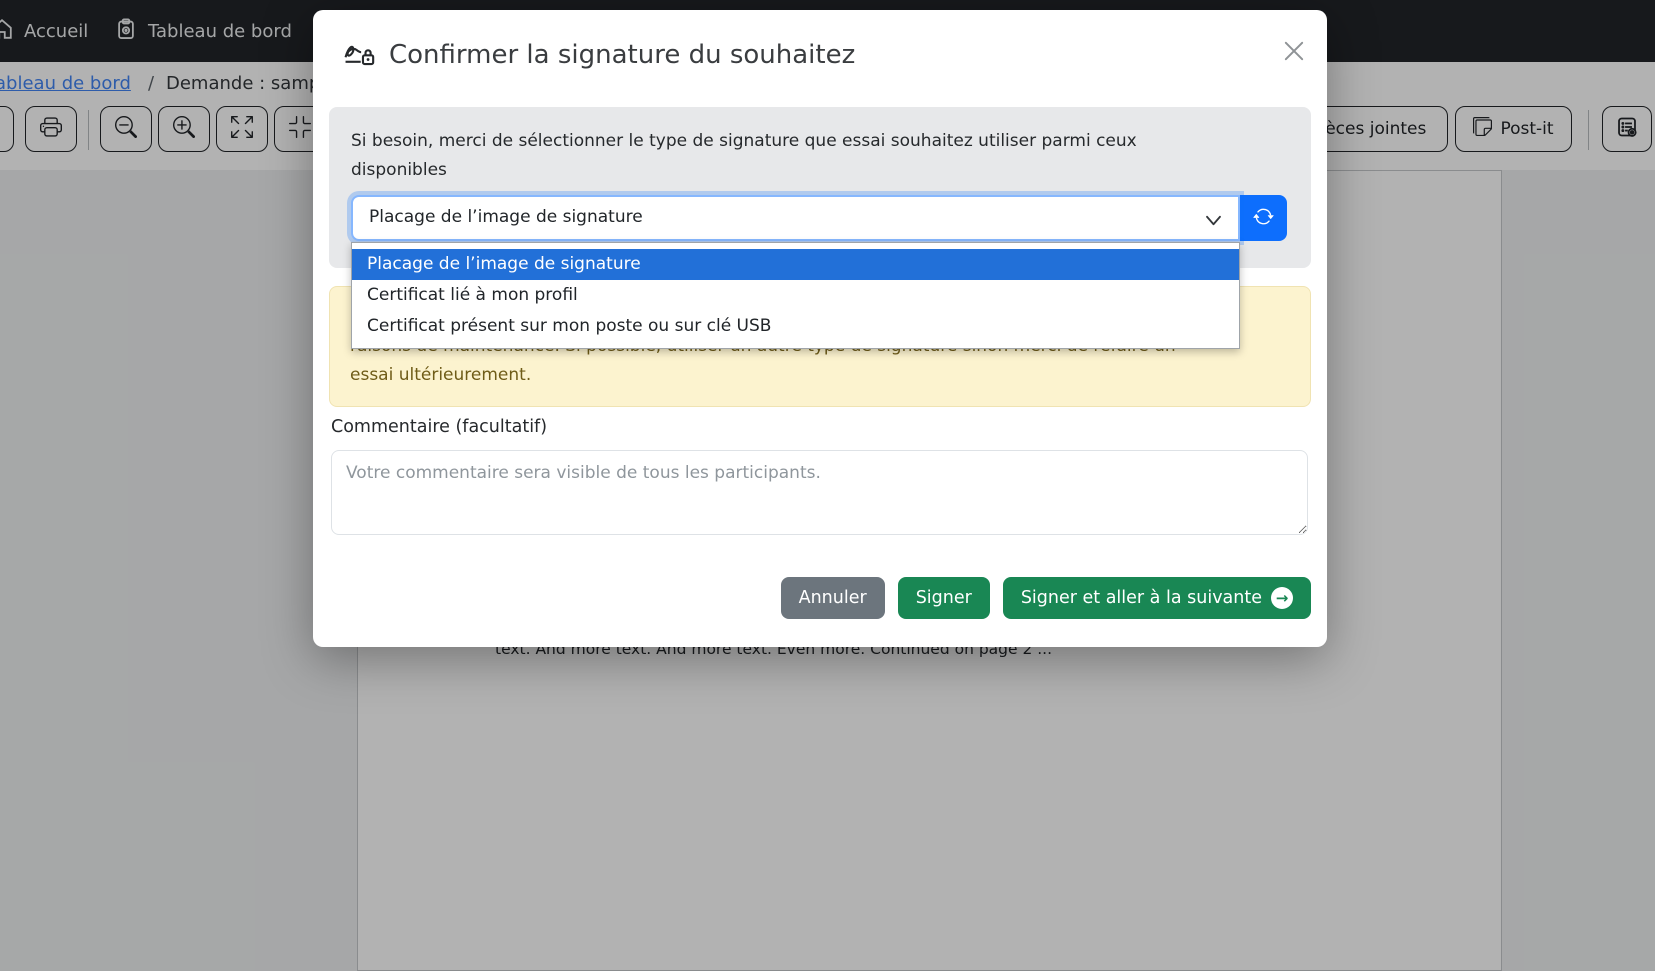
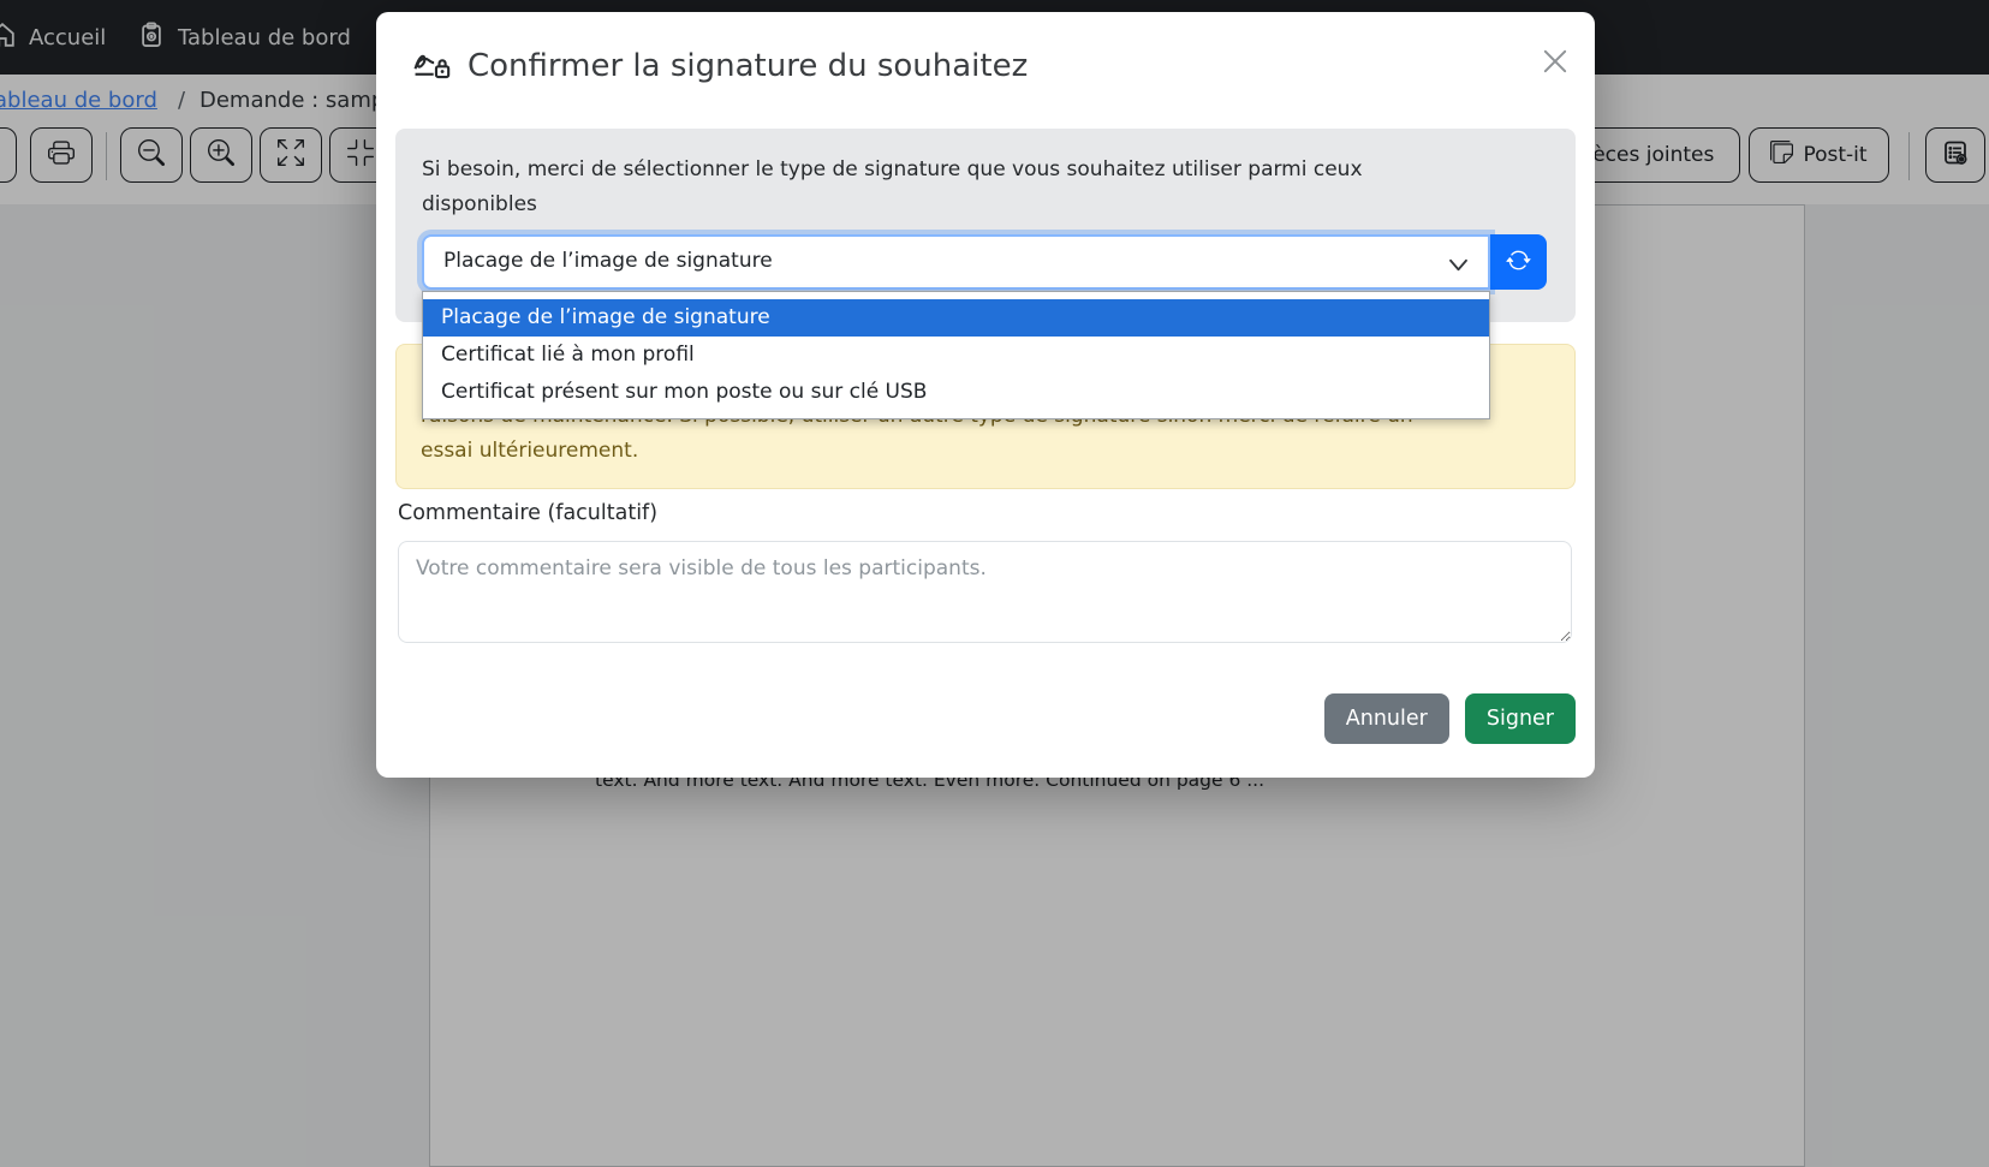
  Accueil
  Tableau de bord
  ableau de bord
  /
  Demande : sam
  èces jointes
  Post-it
- text. And more text. And more text. Even more. Continued on page 2 ...
+ text. And more text. And more text. Even more. Continued on page 6 ...
  Confirmer la signature du souhaitez
- Si besoin, merci de sélectionner le type de signature que essai souhaitez utiliser parmi ceux disponibles
+ Si besoin, merci de sélectionner le type de signature que vous souhaitez utiliser parmi ceux disponibles
  Placage de l’image de signature
  essai ultérieurement.
  Placage de l’image de signature
  Certificat lié à mon profil
  Certificat présent sur mon poste ou sur clé USB
  Commentaire (facultatif)
  Votre commentaire sera visible de tous les participants.
  Annuler
  Signer
- Signer et aller à la suivante
- →
